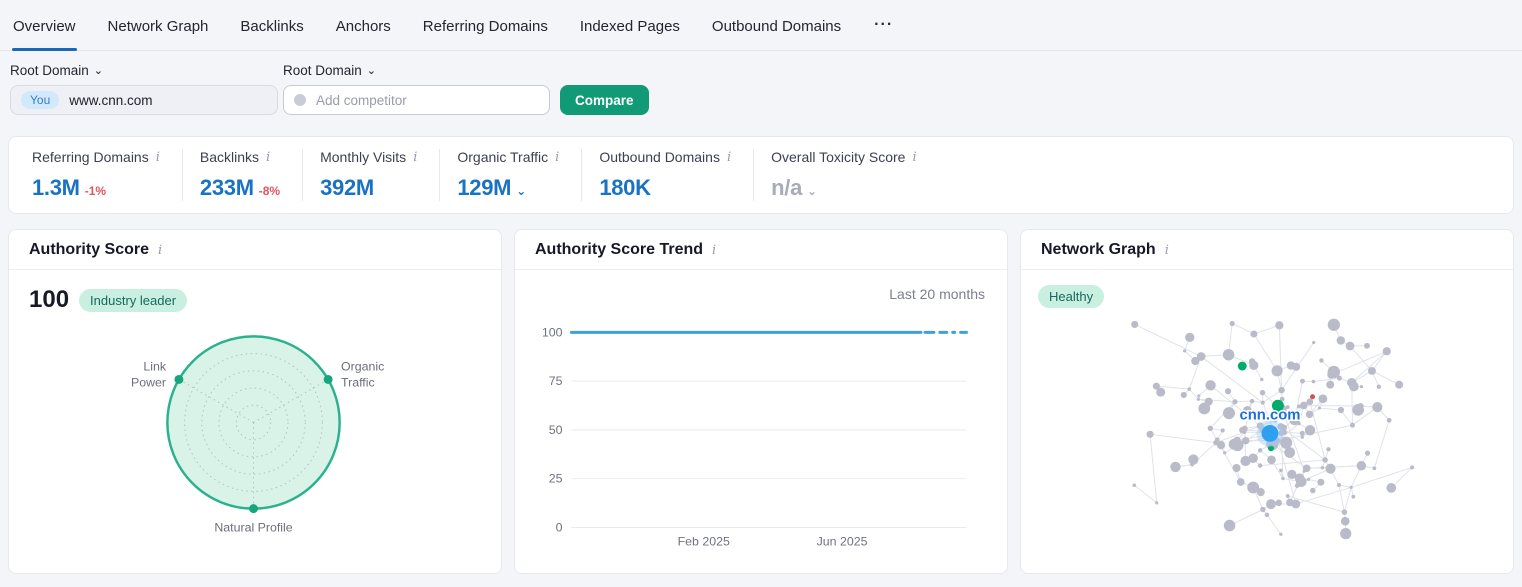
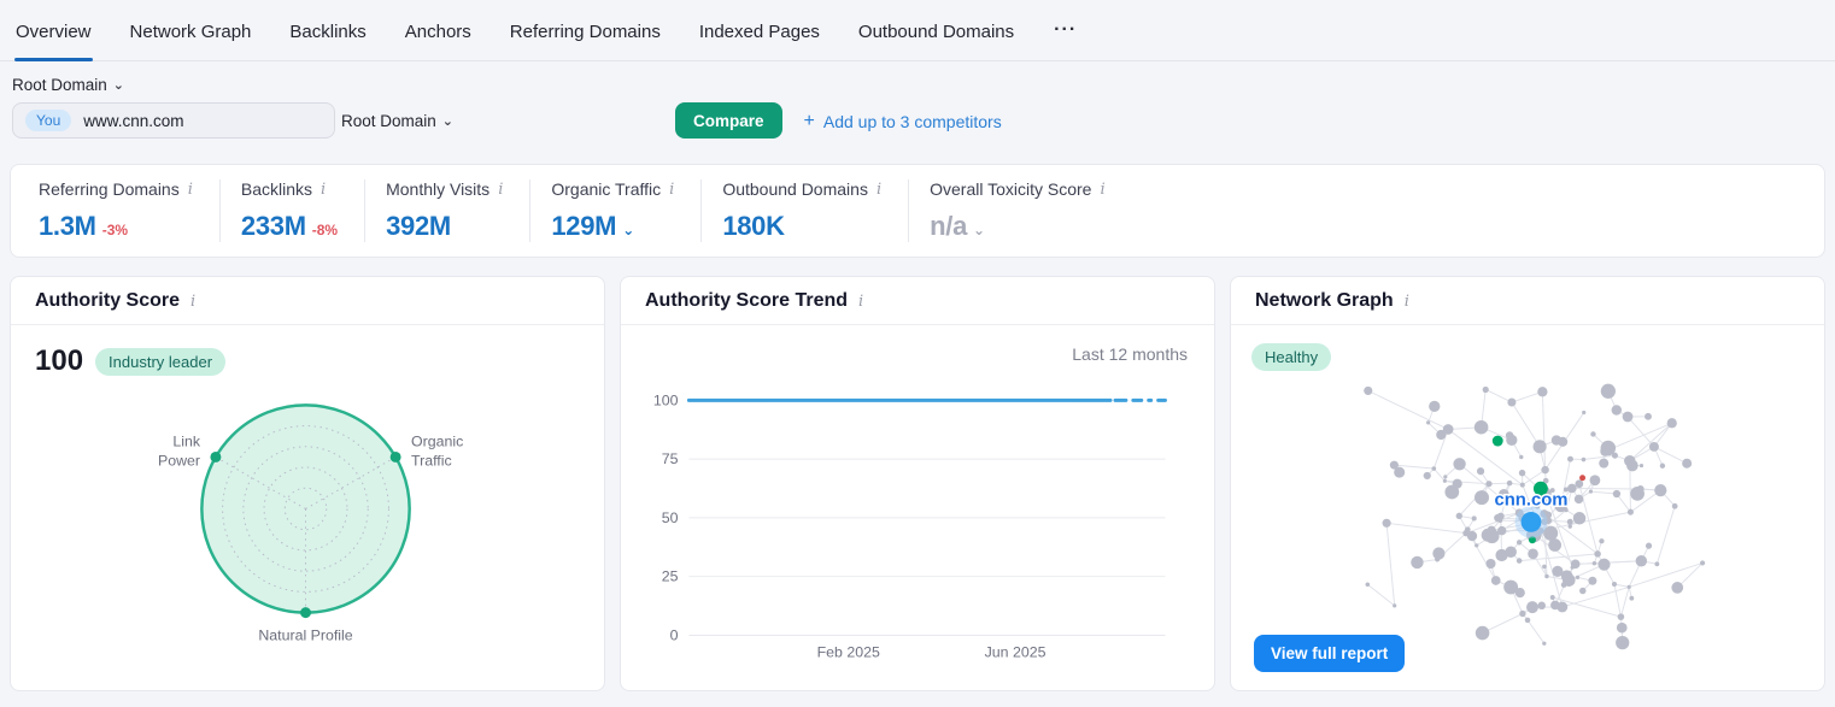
  Overview
  Network Graph
  Backlinks
  Anchors
  Referring Domains
  Indexed Pages
  Outbound Domains
  ···
  Root Domain
  ⌄
  You
  www.cnn.com
  Root Domain
  ⌄
- Add competitor
  Compare
+ +
+ Add up to 3 competitors
  Referring Domains
  i
  1.3M
- -1%
+ -3%
  Backlinks
  i
  233M
  -8%
  Monthly Visits
  i
  392M
  Organic Traffic
  i
  129M
  ⌄
  Outbound Domains
  i
  180K
  Overall Toxicity Score
  i
  n/a
  ⌄
  Authority Score
  i
  100
  Industry leader
  Link Power
  Organic Traffic
  Natural Profile
  Authority Score Trend
  i
- Last 20 months
+ Last 12 months
  100
  75
  50
  25
  0
  Feb 2025
  Jun 2025
  Network Graph
  i
  Healthy
  cnn.com
+ View full report
